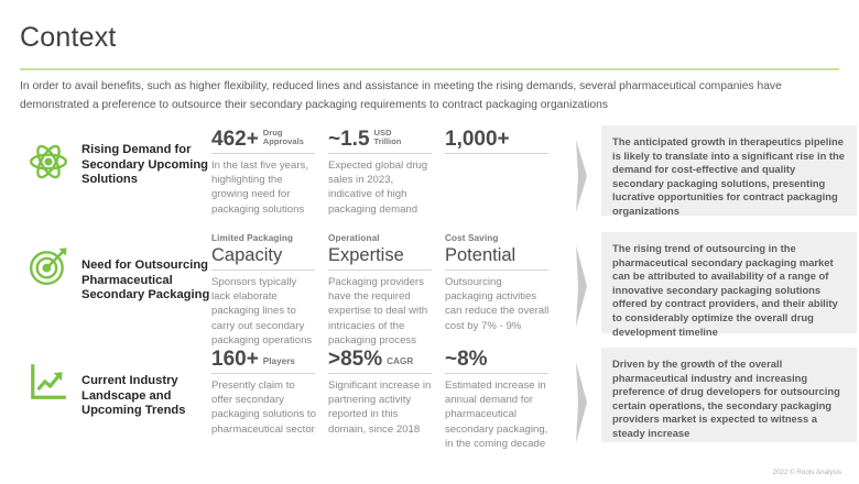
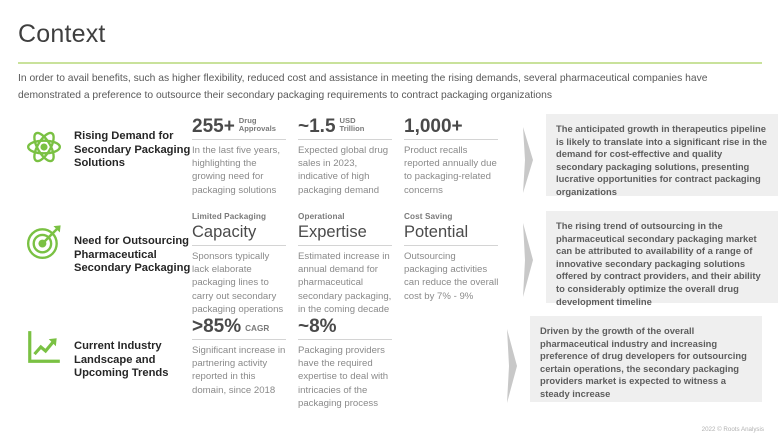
  Context
- In order to avail benefits, such as higher flexibility, reduced lines and assistance in meeting the rising demands, several pharmaceutical companies have demonstrated a preference to outsource their secondary packaging requirements to contract packaging organizations
+ In order to avail benefits, such as higher flexibility, reduced cost and assistance in meeting the rising demands, several pharmaceutical companies have demonstrated a preference to outsource their secondary packaging requirements to contract packaging organizations
- Rising Demand for Secondary Upcoming Solutions
+ Rising Demand for Secondary Packaging Solutions
- 462+
+ 255+
  Drug
  Approvals
  In the last five years, highlighting the growing need for packaging solutions
  ~1.5
  USD
  Trillion
  Expected global drug sales in 2023, indicative of high packaging demand
  1,000+
+ Product recalls reported annually due to packaging-related concerns
  The anticipated growth in therapeutics pipeline is likely to translate into a significant rise in the demand for cost-effective and quality secondary packaging solutions, presenting lucrative opportunities for contract packaging organizations
  Need for Outsourcing Pharmaceutical Secondary Packaging
  Limited Packaging
  Capacity
  Sponsors typically lack elaborate packaging lines to carry out secondary packaging operations
  Operational
  Expertise
- Packaging providers have the required expertise to deal with intricacies of the packaging process
+ Estimated increase in annual demand for pharmaceutical secondary packaging, in the coming decade
  Cost Saving
  Potential
  Outsourcing packaging activities can reduce the overall cost by 7% - 9%
  The rising trend of outsourcing in the pharmaceutical secondary packaging market can be attributed to availability of a range of innovative secondary packaging solutions offered by contract providers, and their ability to considerably optimize the overall drug development timeline
  Current Industry Landscape and Upcoming Trends
- 160+
- Players
- Presently claim to offer secondary packaging solutions to pharmaceutical sector
  >85%
  CAGR
  Significant increase in partnering activity reported in this domain, since 2018
  ~8%
- Estimated increase in annual demand for pharmaceutical secondary packaging, in the coming decade
+ Packaging providers have the required expertise to deal with intricacies of the packaging process
  Driven by the growth of the overall pharmaceutical industry and increasing preference of drug developers for outsourcing certain operations, the secondary packaging providers market is expected to witness a steady increase
